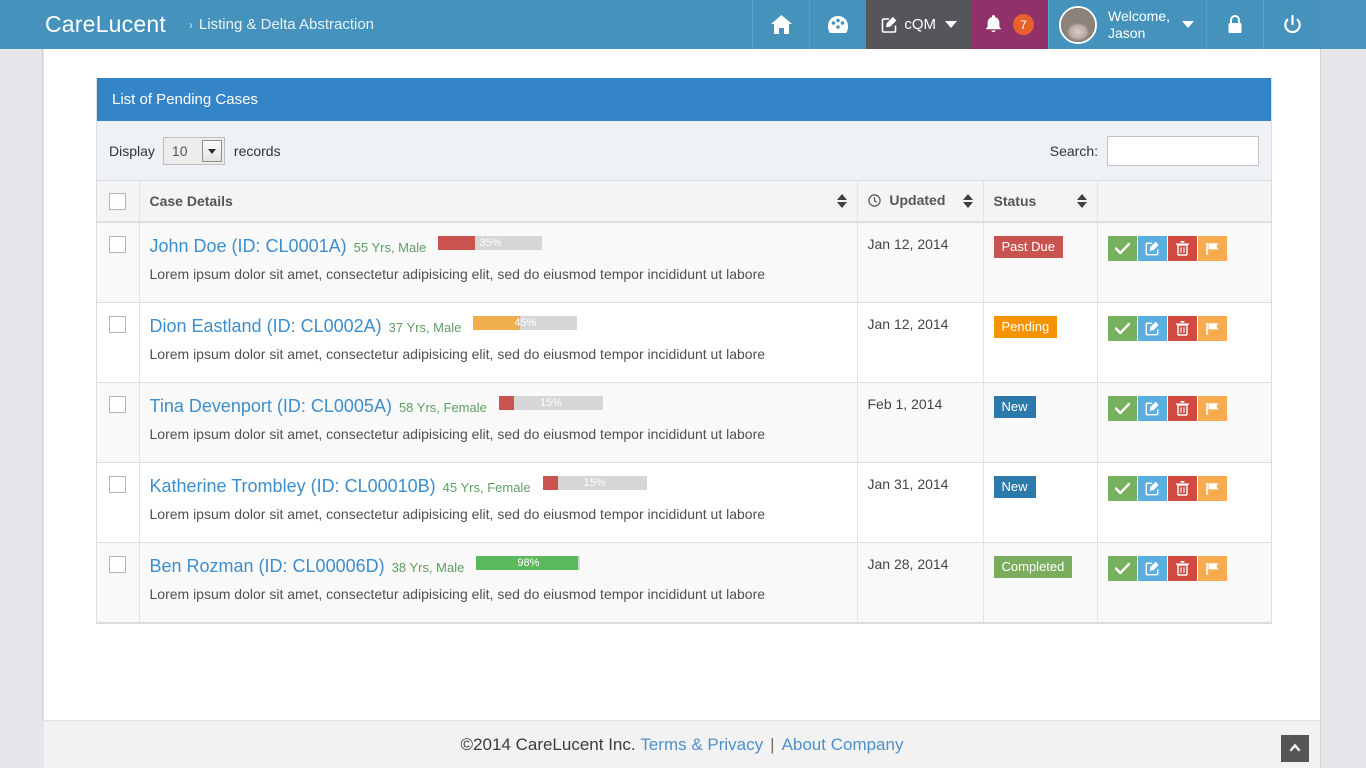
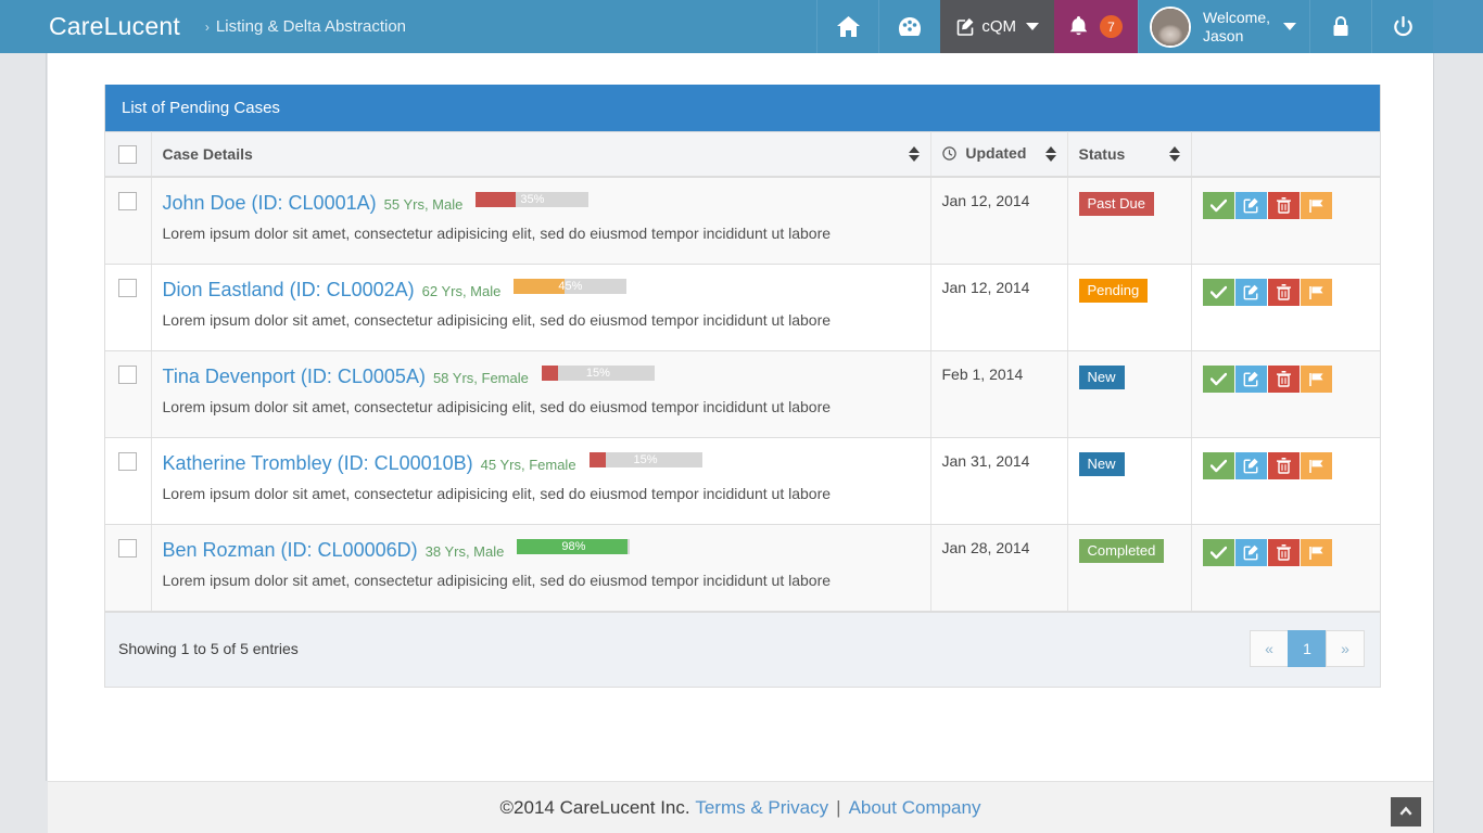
  CareLucent
  ›
  Listing & Delta Abstraction
  cQM
  7
  Welcome,
  Jason
  List of Pending Cases
- Display
- 10
- records
- Search:
  	Case Details	Updated	Status
  	John Doe (ID: CL0001A) 55 Yrs, Male 35%Lorem ipsum dolor sit amet, consectetur adipisicing elit, sed do eiusmod tempor incididunt ut labore	Jan 12, 2014	Past Due
- 	Dion Eastland (ID: CL0002A) 37 Yrs, Male 45%Lorem ipsum dolor sit amet, consectetur adipisicing elit, sed do eiusmod tempor incididunt ut labore	Jan 12, 2014	Pending
+ 	Dion Eastland (ID: CL0002A) 62 Yrs, Male 45%Lorem ipsum dolor sit amet, consectetur adipisicing elit, sed do eiusmod tempor incididunt ut labore	Jan 12, 2014	Pending
  	Tina Devenport (ID: CL0005A) 58 Yrs, Female 15%Lorem ipsum dolor sit amet, consectetur adipisicing elit, sed do eiusmod tempor incididunt ut labore	Feb 1, 2014	New
  	Katherine Trombley (ID: CL00010B) 45 Yrs, Female 15%Lorem ipsum dolor sit amet, consectetur adipisicing elit, sed do eiusmod tempor incididunt ut labore	Jan 31, 2014	New
  	Ben Rozman (ID: CL00006D) 38 Yrs, Male 98%Lorem ipsum dolor sit amet, consectetur adipisicing elit, sed do eiusmod tempor incididunt ut labore	Jan 28, 2014	Completed
+ Showing 1 to 5 of 5 entries
+ «
+ 1
+ »
  ©2014 CareLucent Inc.
  Terms & Privacy
  |
  About Company
